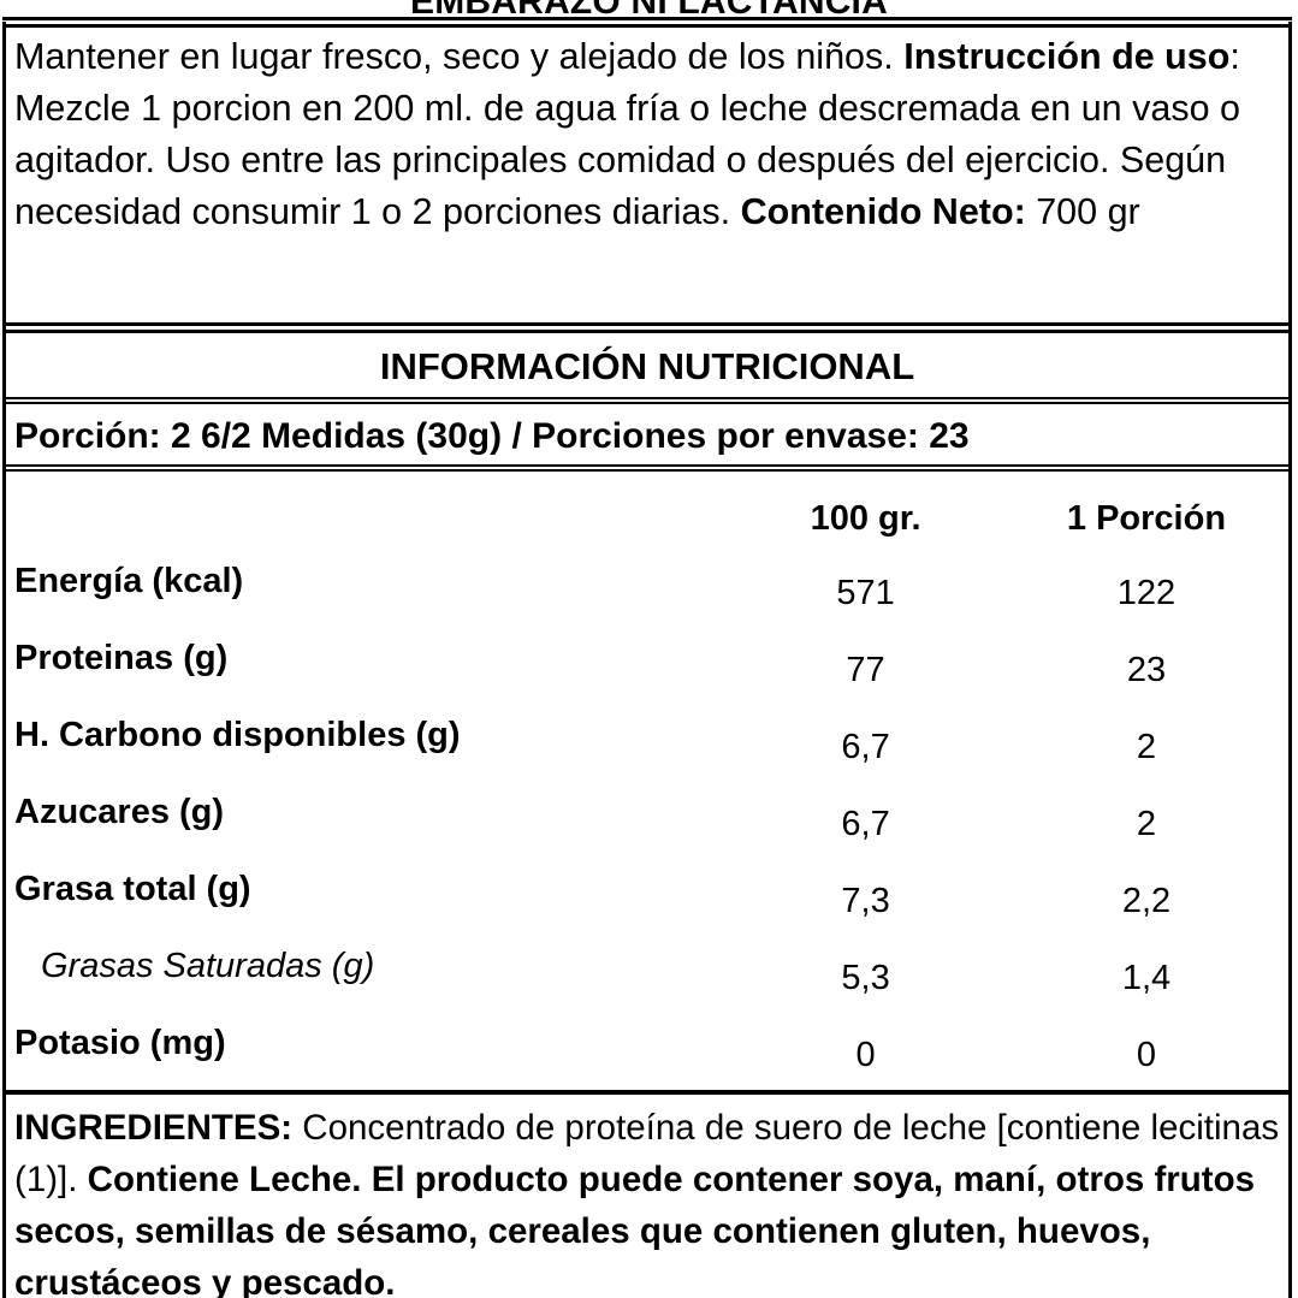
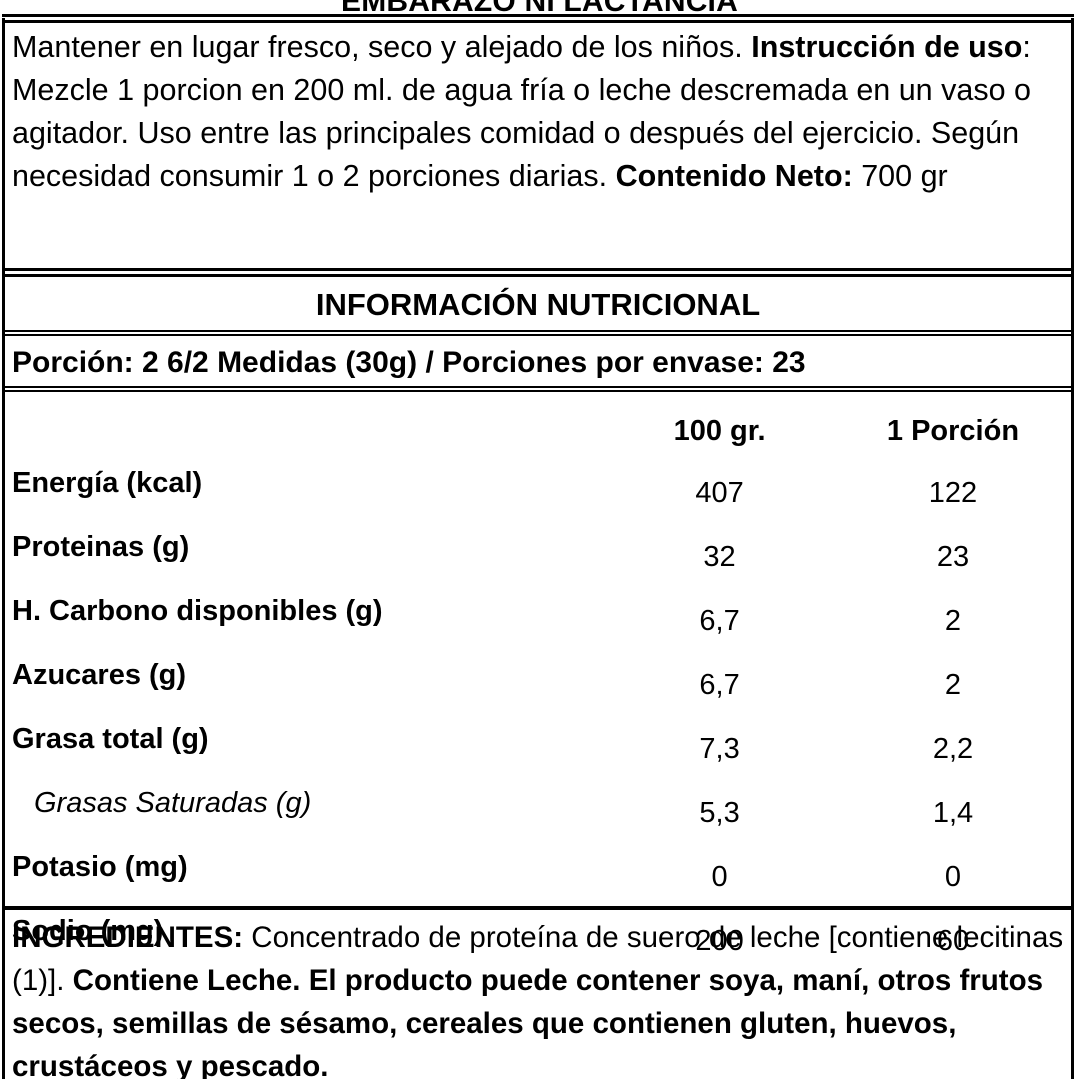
  EMBARAZO NI LACTANCIA
  Mantener en lugar fresco, seco y alejado de los niños. Instrucción de uso: Mezcle 1 porcion en 200 ml. de agua fría o leche descremada en un vaso o agitador. Uso entre las principales comidad o después del ejercicio. Según necesidad consumir 1 o 2 porciones diarias. Contenido Neto: 700 gr
  INFORMACIÓN NUTRICIONAL
  Porción: 2 6/2 Medidas (30g) / Porciones por envase: 23
  	100 gr.	1 Porción
- Energía (kcal)	571	122
+ Energía (kcal)	407	122
- Proteinas (g)	77	23
+ Proteinas (g)	32	23
  H. Carbono disponibles (g)	6,7	2
  Azucares (g)	6,7	2
  Grasa total (g)	7,3	2,2
  Grasas Saturadas (g)	5,3	1,4
  Potasio (mg)	0	0
+ Sodio (mg)	200	60
  INGREDIENTES: Concentrado de proteína de suero de leche [contiene lecitinas (1)]. Contiene Leche. El producto puede contener soya, maní, otros frutos secos, semillas de sésamo, cereales que contienen gluten, huevos, crustáceos y pescado.
